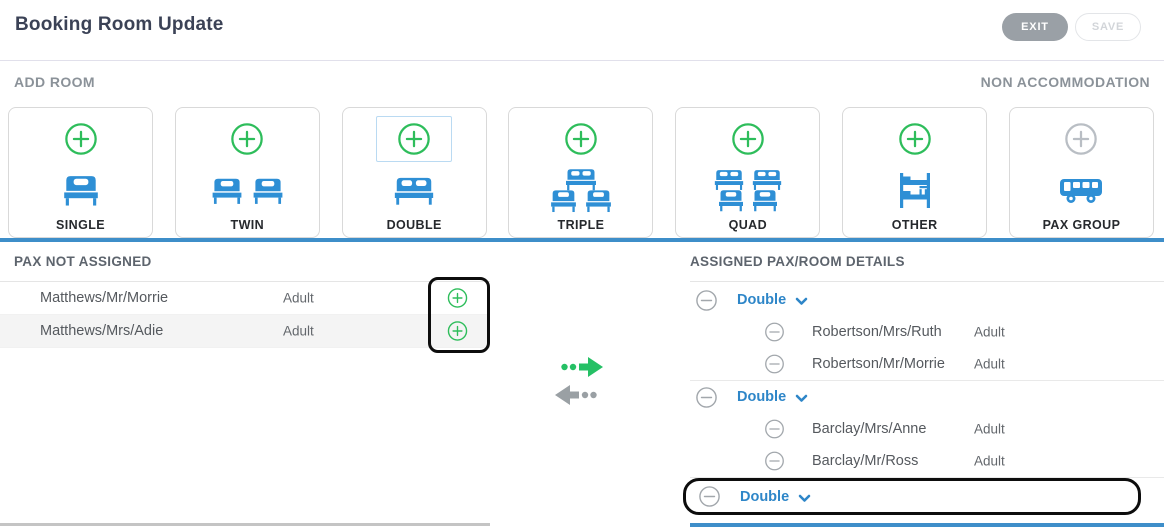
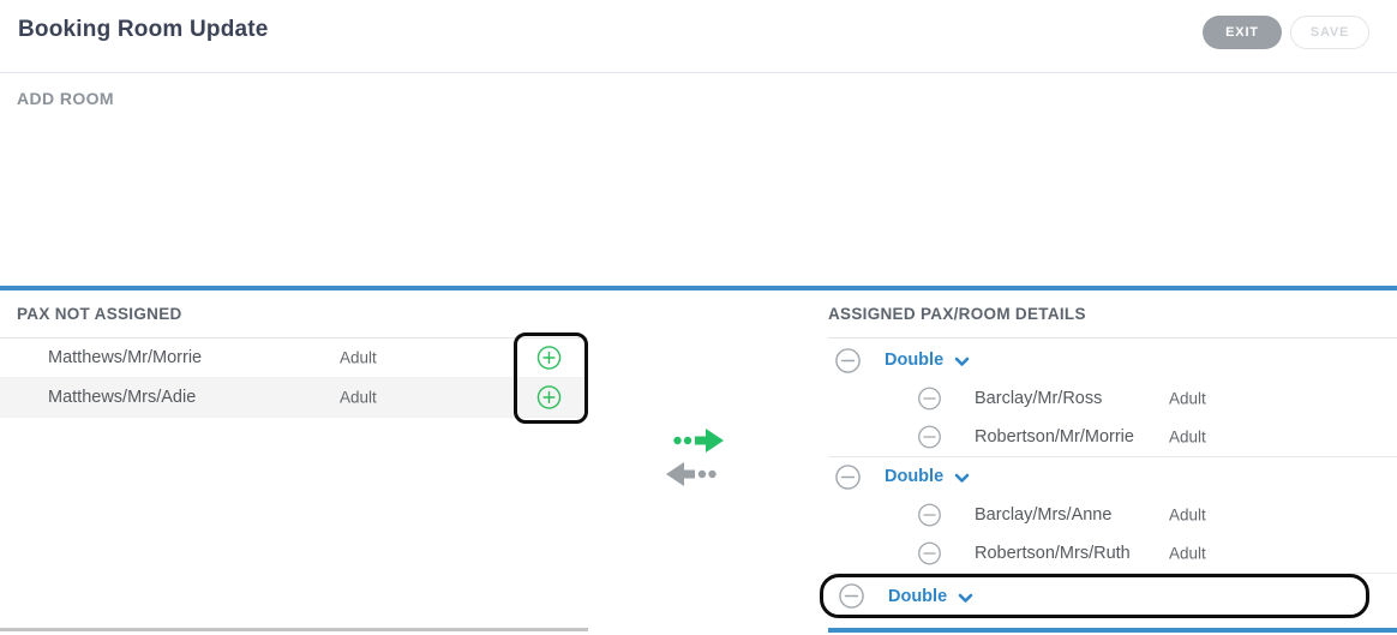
  Booking Room Update
  EXIT
  SAVE
  ADD ROOM
- NON ACCOMMODATION
- SINGLE
- TWIN
- DOUBLE
- TRIPLE
- QUAD
- OTHER
- PAX GROUP
  PAX NOT ASSIGNED
  Matthews/Mr/Morrie
  Adult
  Matthews/Mrs/Adie
  Adult
  ASSIGNED PAX/ROOM DETAILS
  Double
- Robertson/Mrs/Ruth
+ Barclay/Mr/Ross
  Adult
  Robertson/Mr/Morrie
  Adult
  Double
  Barclay/Mrs/Anne
  Adult
- Barclay/Mr/Ross
+ Robertson/Mrs/Ruth
  Adult
  Double
